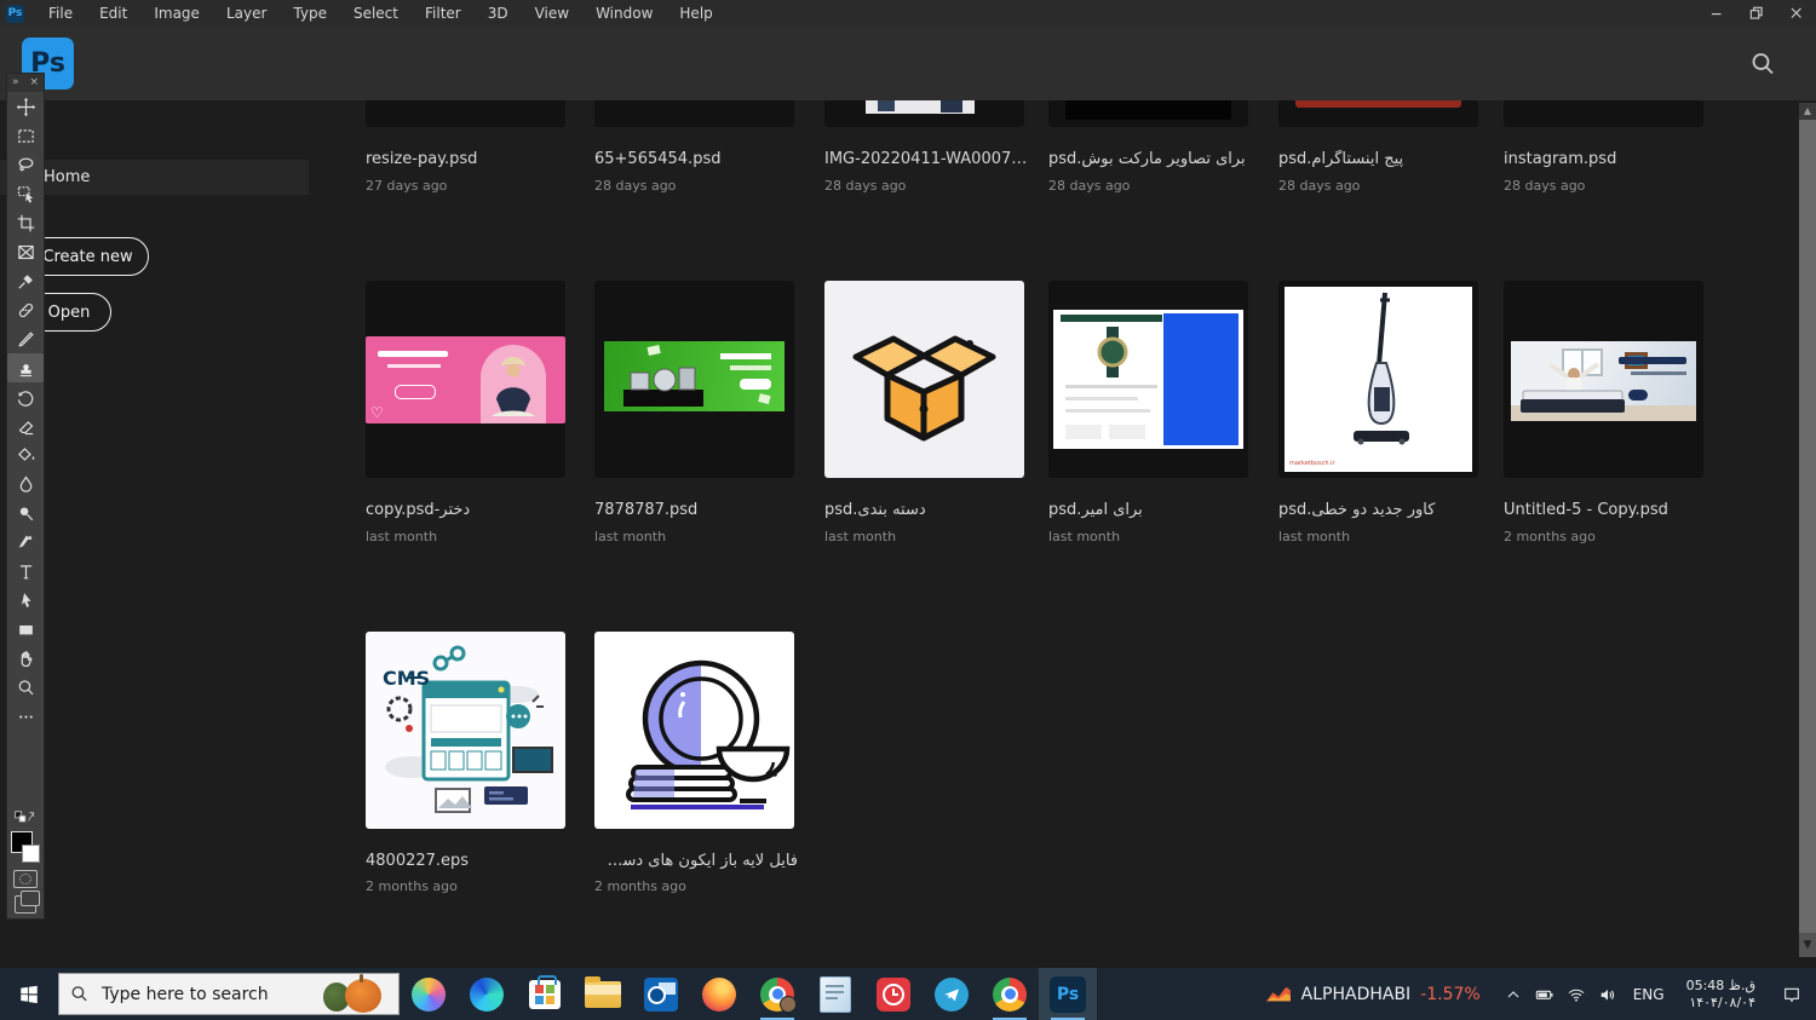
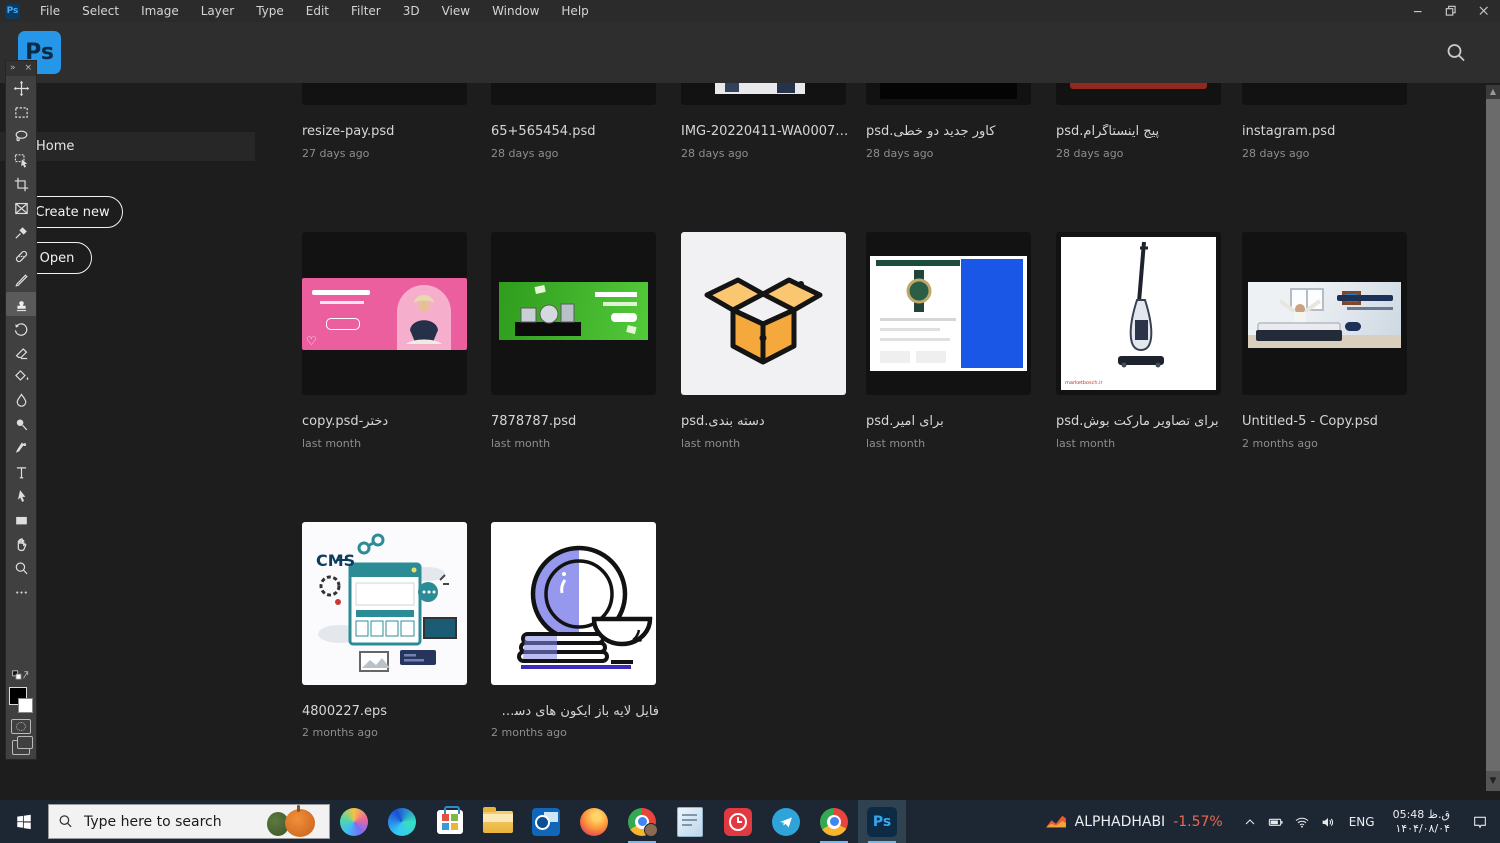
  Ps
  File
- Edit
+ Select
  Image
  Layer
  Type
- Select
+ Edit
  Filter
  3D
  View
  Window
  Help
  Ps
  Home
  Create new
  Open
  resize-pay.psd
  27 days ago
  65+565454.psd
  28 days ago
  IMG-20220411-WA0007.jp
  28 days ago
- برای تصاویر مارکت بوش.psd
+ کاور جدید دو خطی.psd
  28 days ago
  پیج اینستاگرام.psd
  28 days ago
  instagram.psd
  28 days ago
  ♡
  دختر-copy.psd
  last month
  7878787.psd
  last month
  دسته بندی.psd
  last month
  برای امیر.psd
  last month
- کاور جدید دو خطی.psd
+ برای تصاویر مارکت بوش.psd
  last month
  Untitled-5 - Copy.psd
  2 months ago
  CMS
  4800227.eps
  2 months ago
  فایل لایه باز آیکون های دست
  2 months ago
  ▲
  ▼
  »
  ×
  Type here to search
  Ps
  ALPHADHABI
  -1.57%
  ENG
  05:48 ق.ظ
  ۱۴۰۴/۰۸/۰۴
